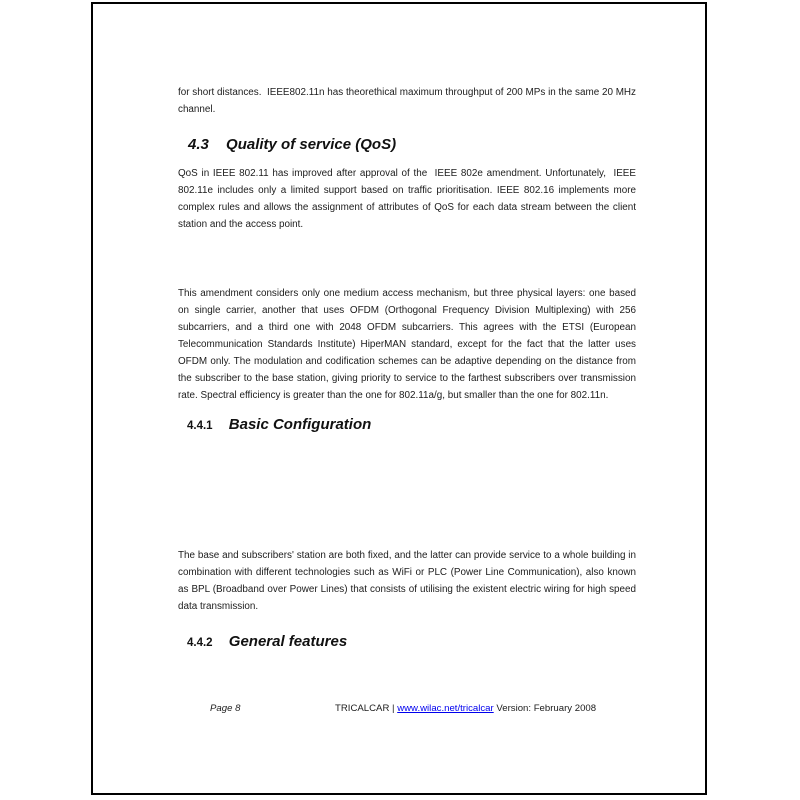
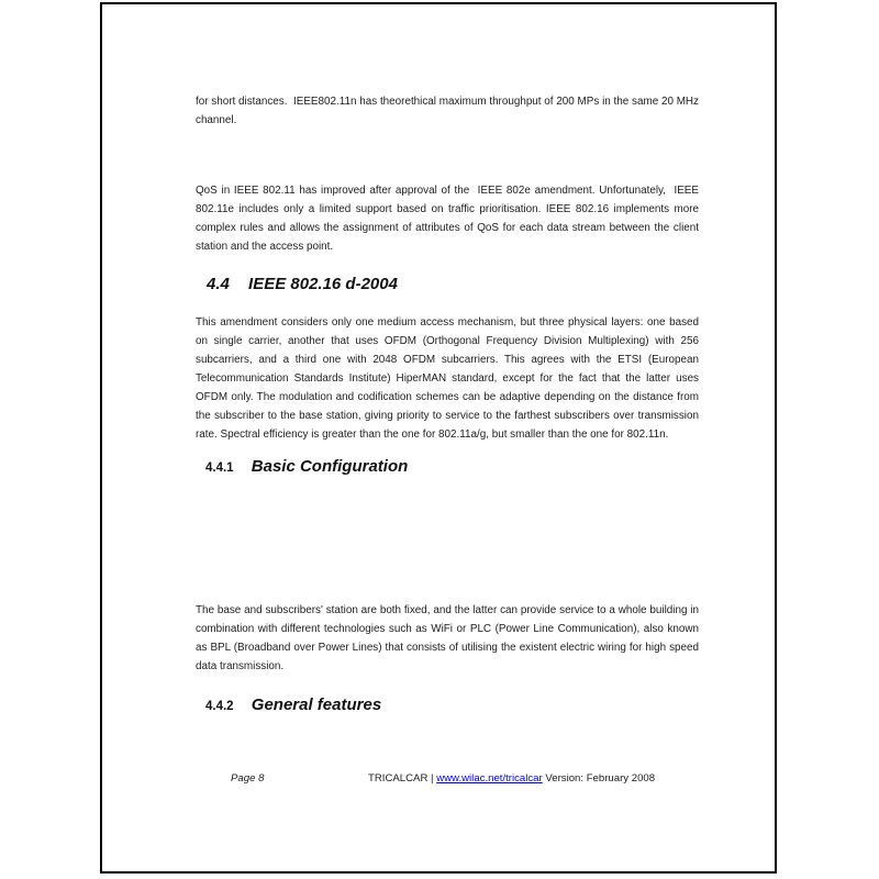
  for short distances. IEEE802.11n has theorethical maximum throughput of 200 MPs in the same 20 MHz channel.
- 4.3 Quality of service (QoS)
  QoS in IEEE 802.11 has improved after approval of the IEEE 802e amendment. Unfortunately, IEEE 802.11e includes only a limited support based on traffic prioritisation. IEEE 802.16 implements more complex rules and allows the assignment of attributes of QoS for each data stream between the client station and the access point.
+ 4.4 IEEE 802.16 d-2004
  This amendment considers only one medium access mechanism, but three physical layers: one based on single carrier, another that uses OFDM (Orthogonal Frequency Division Multiplexing) with 256 subcarriers, and a third one with 2048 OFDM subcarriers. This agrees with the ETSI (European Telecommunication Standards Institute) HiperMAN standard, except for the fact that the latter uses OFDM only. The modulation and codification schemes can be adaptive depending on the distance from the subscriber to the base station, giving priority to service to the farthest subscribers over transmission rate. Spectral efficiency is greater than the one for 802.11a/g, but smaller than the one for 802.11n.
  4.4.1 Basic Configuration
  The base and subscribers' station are both fixed, and the latter can provide service to a whole building in combination with different technologies such as WiFi or PLC (Power Line Communication), also known as BPL (Broadband over Power Lines) that consists of utilising the existent electric wiring for high speed data transmission.
  4.4.2 General features
  Page 8
  TRICALCAR | www.wilac.net/tricalcar Version: February 2008
